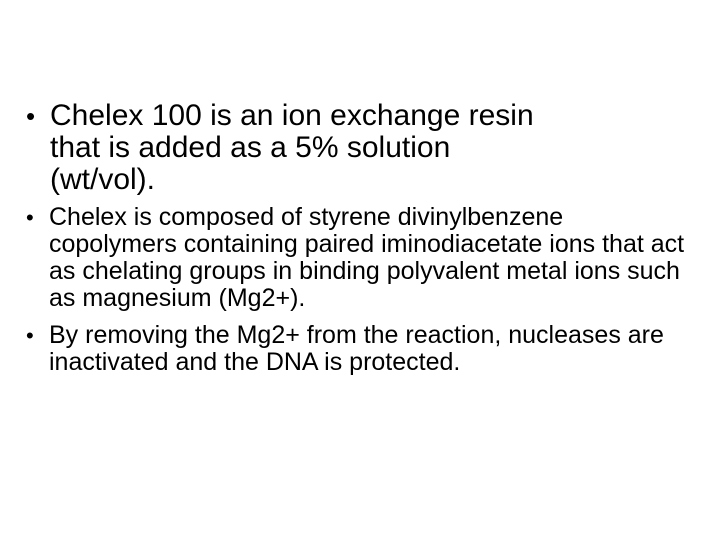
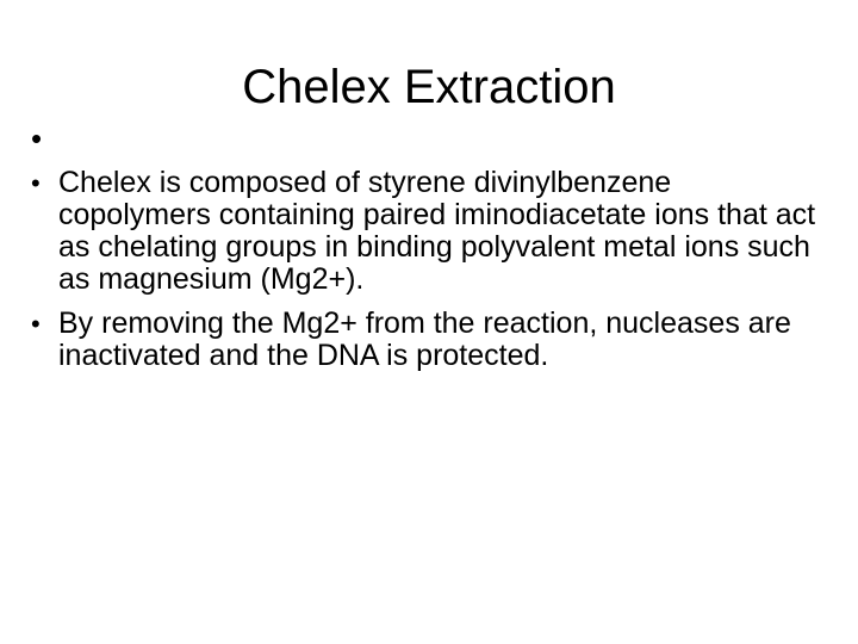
+ Chelex Extraction
  •
- Chelex 100 is an ion exchange resin that is added as a 5% solution (wt/vol).
  •
  Chelex is composed of styrene divinylbenzene copolymers containing paired iminodiacetate ions that act as chelating groups in binding polyvalent metal ions such as magnesium (Mg2+).
  •
  By removing the Mg2+ from the reaction, nucleases are inactivated and the DNA is protected.
